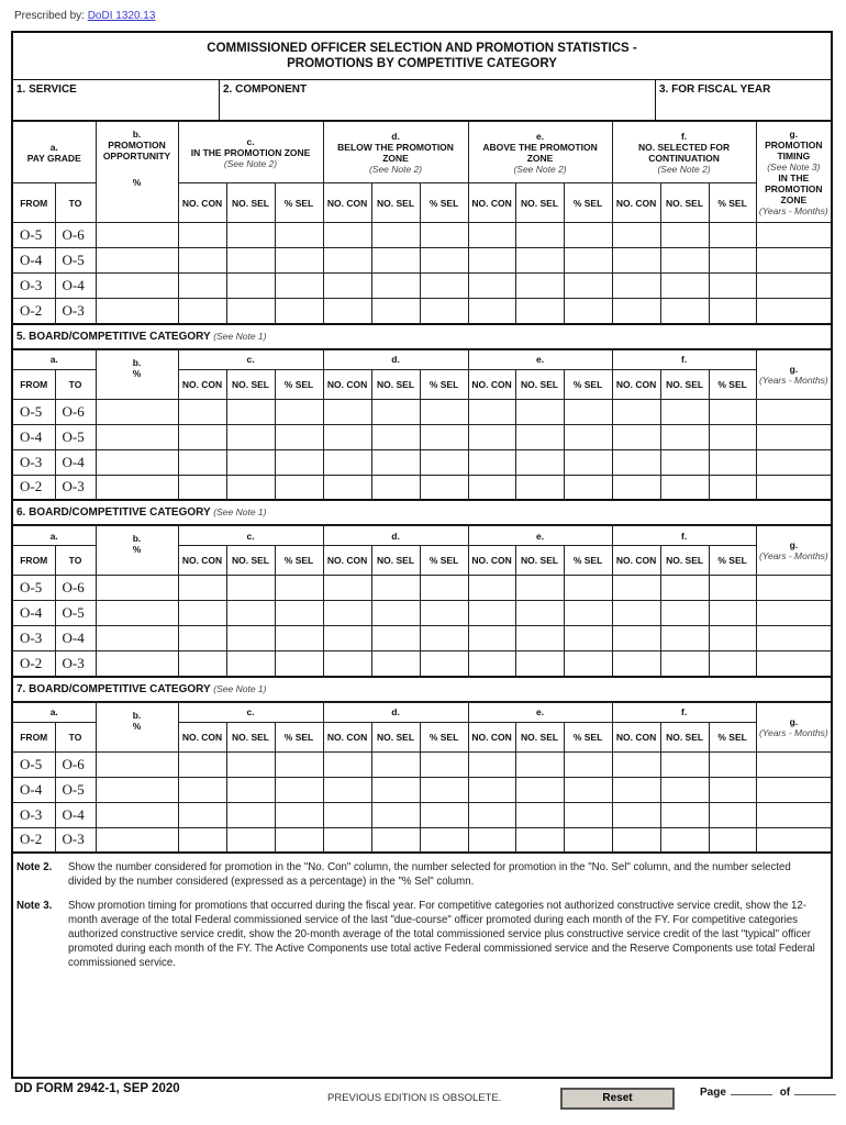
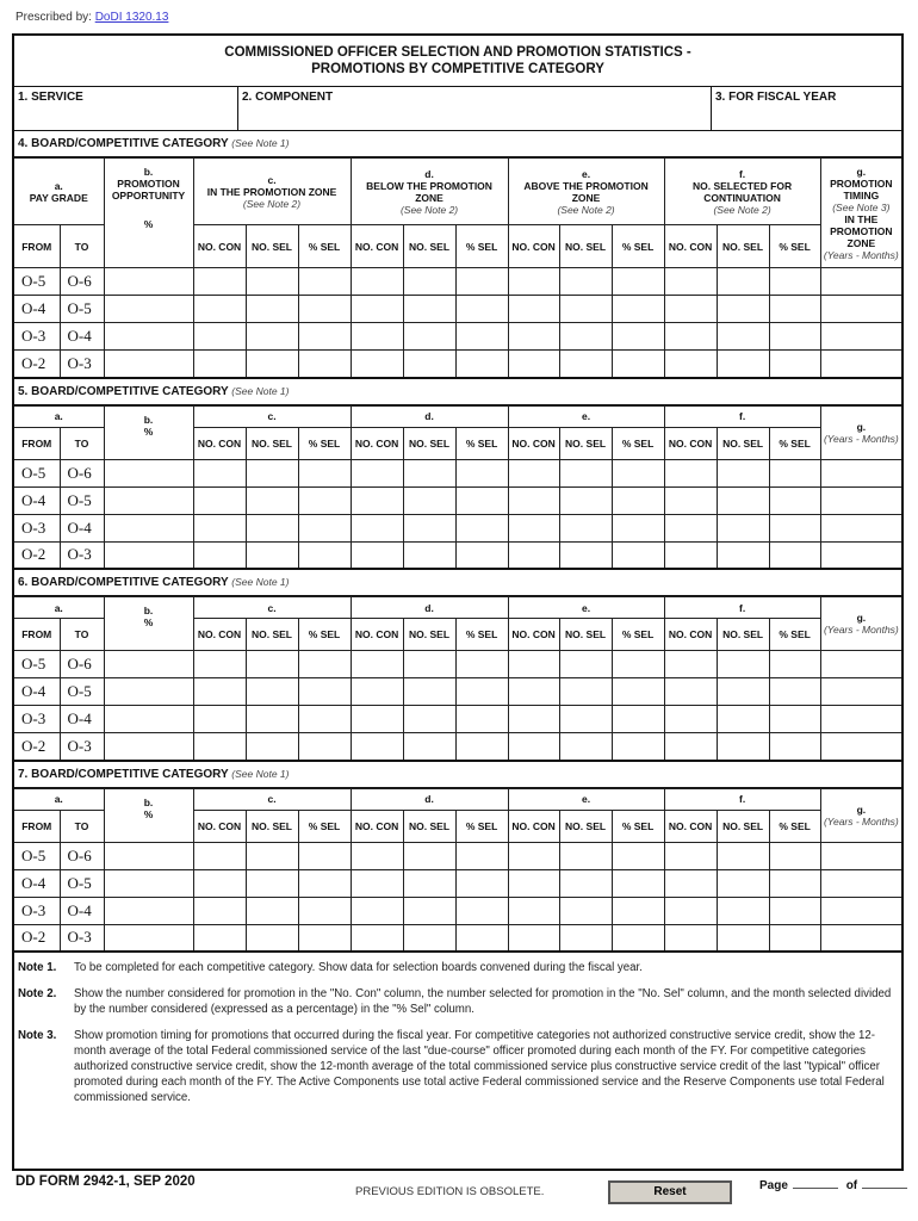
  Prescribed by: DoDI 1320.13
  COMMISSIONED OFFICER SELECTION AND PROMOTION STATISTICS -
  PROMOTIONS BY COMPETITIVE CATEGORY
  1. SERVICE
  2. COMPONENT
  3. FOR FISCAL YEAR
+ 4. BOARD/COMPETITIVE CATEGORY (See Note 1)
  a.PAY GRADE	b.PROMOTION OPPORTUNITY%	c.IN THE PROMOTION ZONE(See Note 2)	d.BELOW THE PROMOTION ZONE(See Note 2)	e.ABOVE THE PROMOTION ZONE(See Note 2)	f.NO. SELECTED FOR CONTINUATION(See Note 2)	g.PROMOTION TIMING(See Note 3)IN THE PROMOTION ZONE(Years - Months)
  FROM	TO	NO. CON	NO. SEL	% SEL	NO. CON	NO. SEL	% SEL	NO. CON	NO. SEL	% SEL	NO. CON	NO. SEL	% SEL
  O-5	O-6
  O-4	O-5
  O-3	O-4
  O-2	O-3
  5. BOARD/COMPETITIVE CATEGORY (See Note 1)
  a.	b.%	c.	d.	e.	f.	g.(Years - Months)
  FROM	TO	NO. CON	NO. SEL	% SEL	NO. CON	NO. SEL	% SEL	NO. CON	NO. SEL	% SEL	NO. CON	NO. SEL	% SEL
  O-5	O-6
  O-4	O-5
  O-3	O-4
  O-2	O-3
  6. BOARD/COMPETITIVE CATEGORY (See Note 1)
  a.	b.%	c.	d.	e.	f.	g.(Years - Months)
  FROM	TO	NO. CON	NO. SEL	% SEL	NO. CON	NO. SEL	% SEL	NO. CON	NO. SEL	% SEL	NO. CON	NO. SEL	% SEL
  O-5	O-6
  O-4	O-5
  O-3	O-4
  O-2	O-3
  7. BOARD/COMPETITIVE CATEGORY (See Note 1)
  a.	b.%	c.	d.	e.	f.	g.(Years - Months)
  FROM	TO	NO. CON	NO. SEL	% SEL	NO. CON	NO. SEL	% SEL	NO. CON	NO. SEL	% SEL	NO. CON	NO. SEL	% SEL
  O-5	O-6
  O-4	O-5
  O-3	O-4
  O-2	O-3
+ Note 1.
+ To be completed for each competitive category. Show data for selection boards convened during the fiscal year.
  Note 2.
- Show the number considered for promotion in the "No. Con" column, the number selected for promotion in the "No. Sel" column, and the number selected divided by the number considered (expressed as a percentage) in the "% Sel" column.
+ Show the number considered for promotion in the "No. Con" column, the number selected for promotion in the "No. Sel" column, and the month selected divided by the number considered (expressed as a percentage) in the "% Sel" column.
  Note 3.
- Show promotion timing for promotions that occurred during the fiscal year. For competitive categories not authorized constructive service credit, show the 12-month average of the total Federal commissioned service of the last "due-course" officer promoted during each month of the FY. For competitive categories authorized constructive service credit, show the 20-month average of the total commissioned service plus constructive service credit of the last "typical" officer promoted during each month of the FY. The Active Components use total active Federal commissioned service and the Reserve Components use total Federal commissioned service.
+ Show promotion timing for promotions that occurred during the fiscal year. For competitive categories not authorized constructive service credit, show the 12-month average of the total Federal commissioned service of the last "due-course" officer promoted during each month of the FY. For competitive categories authorized constructive service credit, show the 12-month average of the total commissioned service plus constructive service credit of the last "typical" officer promoted during each month of the FY. The Active Components use total active Federal commissioned service and the Reserve Components use total Federal commissioned service.
  DD FORM 2942-1, SEP 2020
  PREVIOUS EDITION IS OBSOLETE.
  Reset
  Page of
